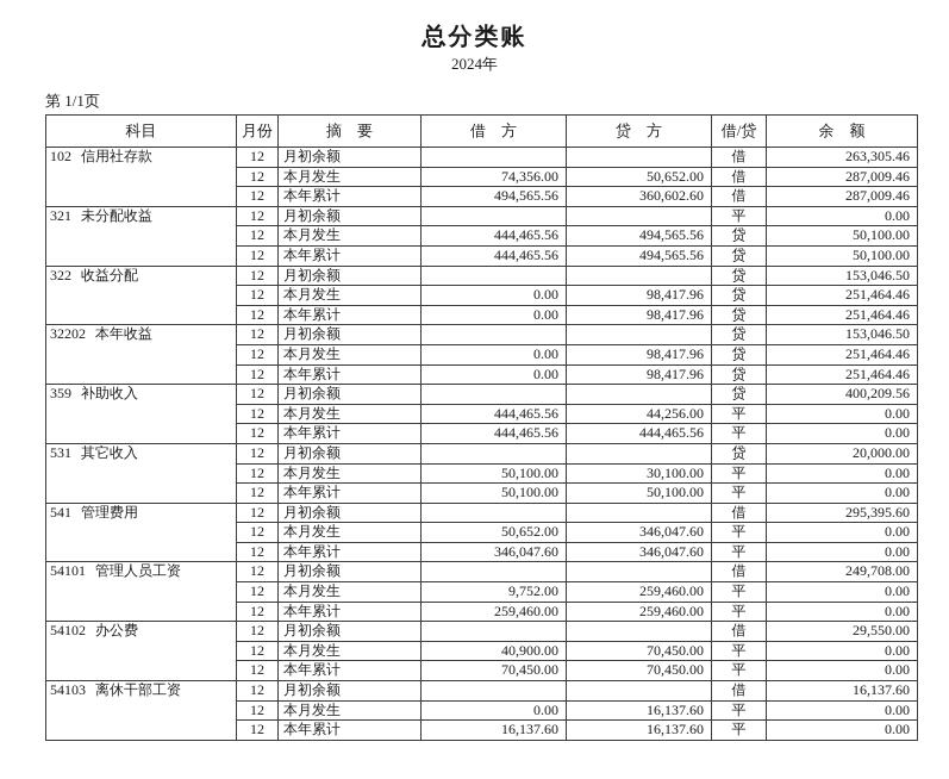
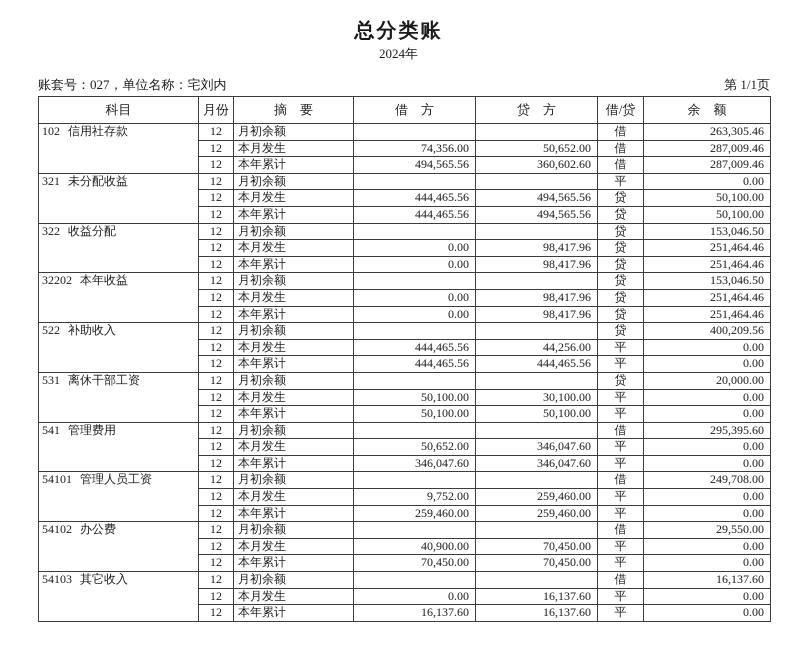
  总分类账
  2024年
+ 账套号：027，单位名称：宅刘内
  第 1/1页
  科目	月份	摘 要	借 方	贷 方	借/贷	余 额
  102 信用社存款	12	月初余额			借	263,305.46
  12	本月发生	74,356.00	50,652.00	借	287,009.46
  12	本年累计	494,565.56	360,602.60	借	287,009.46
  321 未分配收益	12	月初余额			平	0.00
  12	本月发生	444,465.56	494,565.56	贷	50,100.00
  12	本年累计	444,465.56	494,565.56	贷	50,100.00
  322 收益分配	12	月初余额			贷	153,046.50
  12	本月发生	0.00	98,417.96	贷	251,464.46
  12	本年累计	0.00	98,417.96	贷	251,464.46
  32202 本年收益	12	月初余额			贷	153,046.50
  12	本月发生	0.00	98,417.96	贷	251,464.46
  12	本年累计	0.00	98,417.96	贷	251,464.46
- 359 补助收入	12	月初余额			贷	400,209.56
+ 522 补助收入	12	月初余额			贷	400,209.56
  12	本月发生	444,465.56	44,256.00	平	0.00
  12	本年累计	444,465.56	444,465.56	平	0.00
- 531 其它收入	12	月初余额			贷	20,000.00
+ 531 离休干部工资	12	月初余额			贷	20,000.00
  12	本月发生	50,100.00	30,100.00	平	0.00
  12	本年累计	50,100.00	50,100.00	平	0.00
  541 管理费用	12	月初余额			借	295,395.60
  12	本月发生	50,652.00	346,047.60	平	0.00
  12	本年累计	346,047.60	346,047.60	平	0.00
  54101 管理人员工资	12	月初余额			借	249,708.00
  12	本月发生	9,752.00	259,460.00	平	0.00
  12	本年累计	259,460.00	259,460.00	平	0.00
  54102 办公费	12	月初余额			借	29,550.00
  12	本月发生	40,900.00	70,450.00	平	0.00
  12	本年累计	70,450.00	70,450.00	平	0.00
- 54103 离休干部工资	12	月初余额			借	16,137.60
+ 54103 其它收入	12	月初余额			借	16,137.60
  12	本月发生	0.00	16,137.60	平	0.00
  12	本年累计	16,137.60	16,137.60	平	0.00
